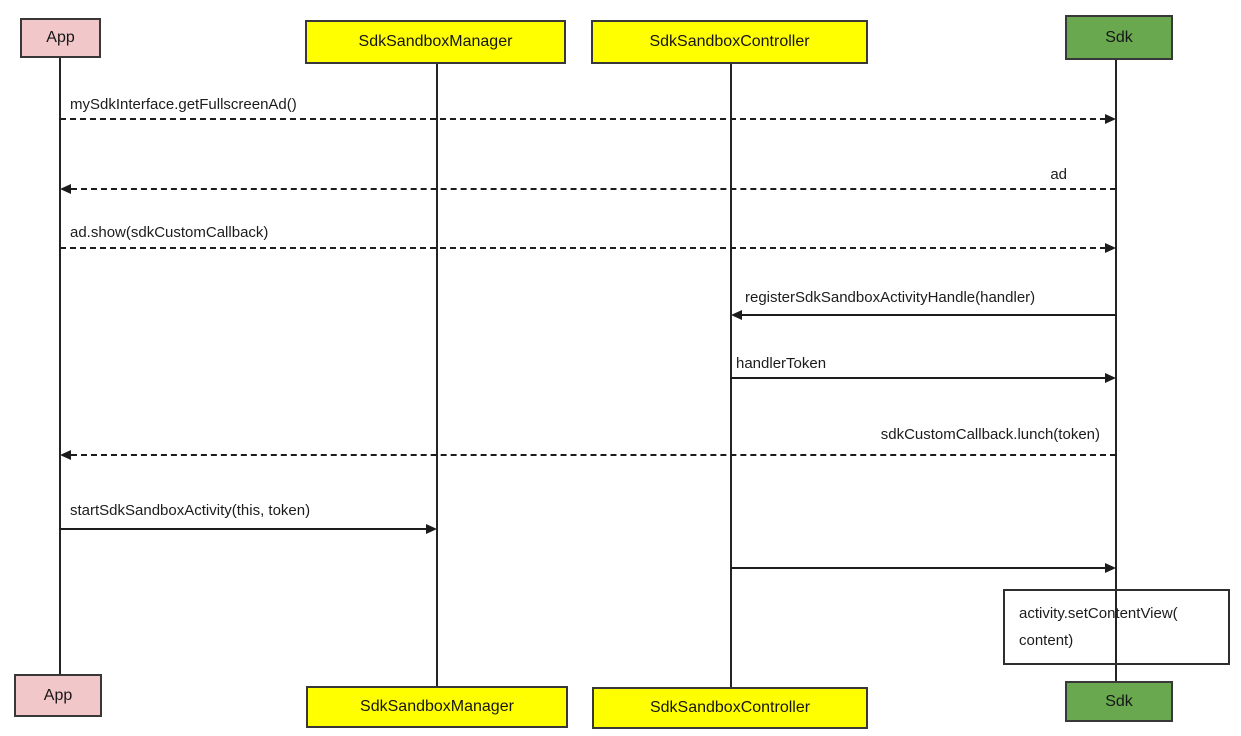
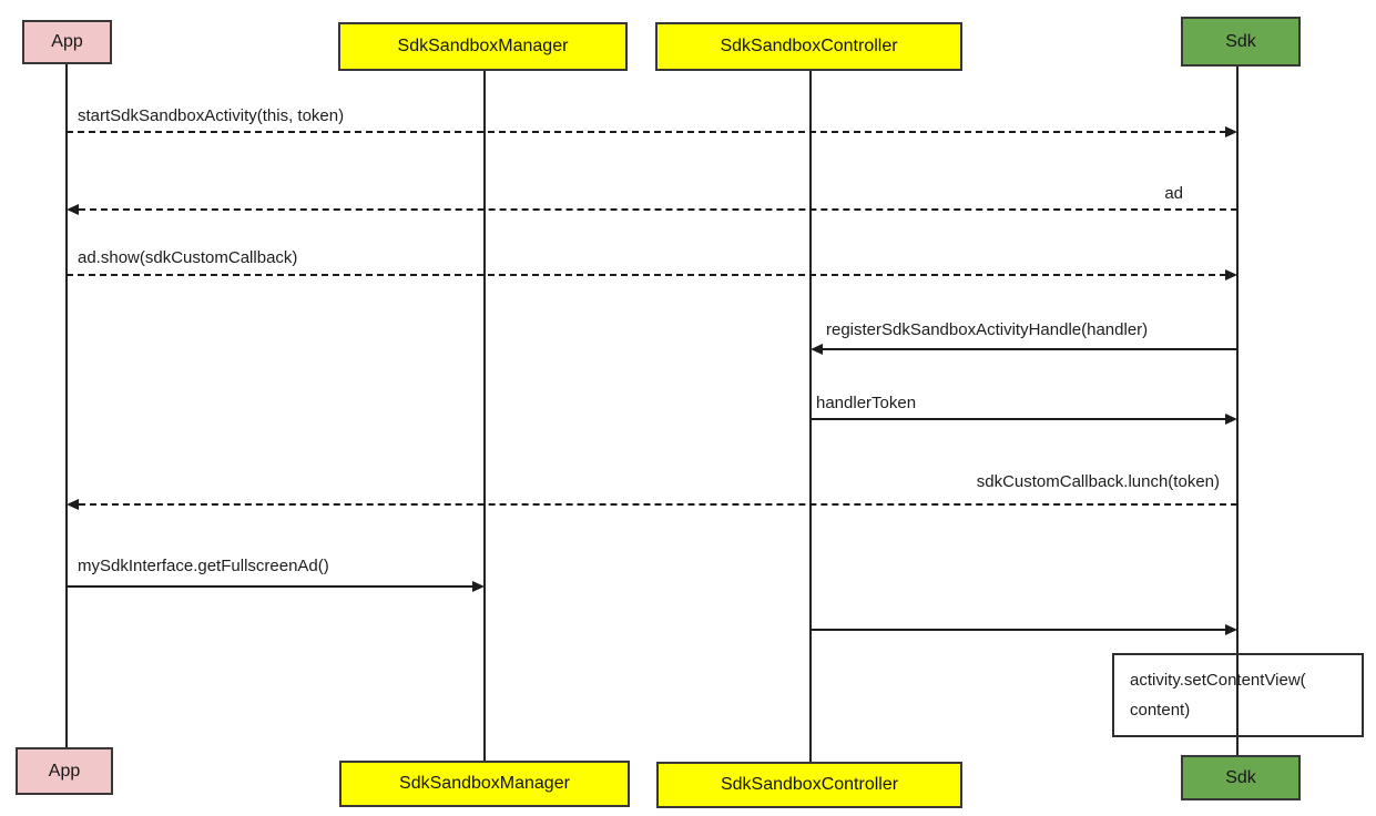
  App
  SdkSandboxManager
  SdkSandboxController
  Sdk
  App
  SdkSandboxManager
  SdkSandboxController
  Sdk
- mySdkInterface.getFullscreenAd()
+ startSdkSandboxActivity(this, token)
  ad
  ad.show(sdkCustomCallback)
  registerSdkSandboxActivityHandle(handler)
  handlerToken
  sdkCustomCallback.lunch(token)
- startSdkSandboxActivity(this, token)
+ mySdkInterface.getFullscreenAd()
  activity.setContentView(
  content)
